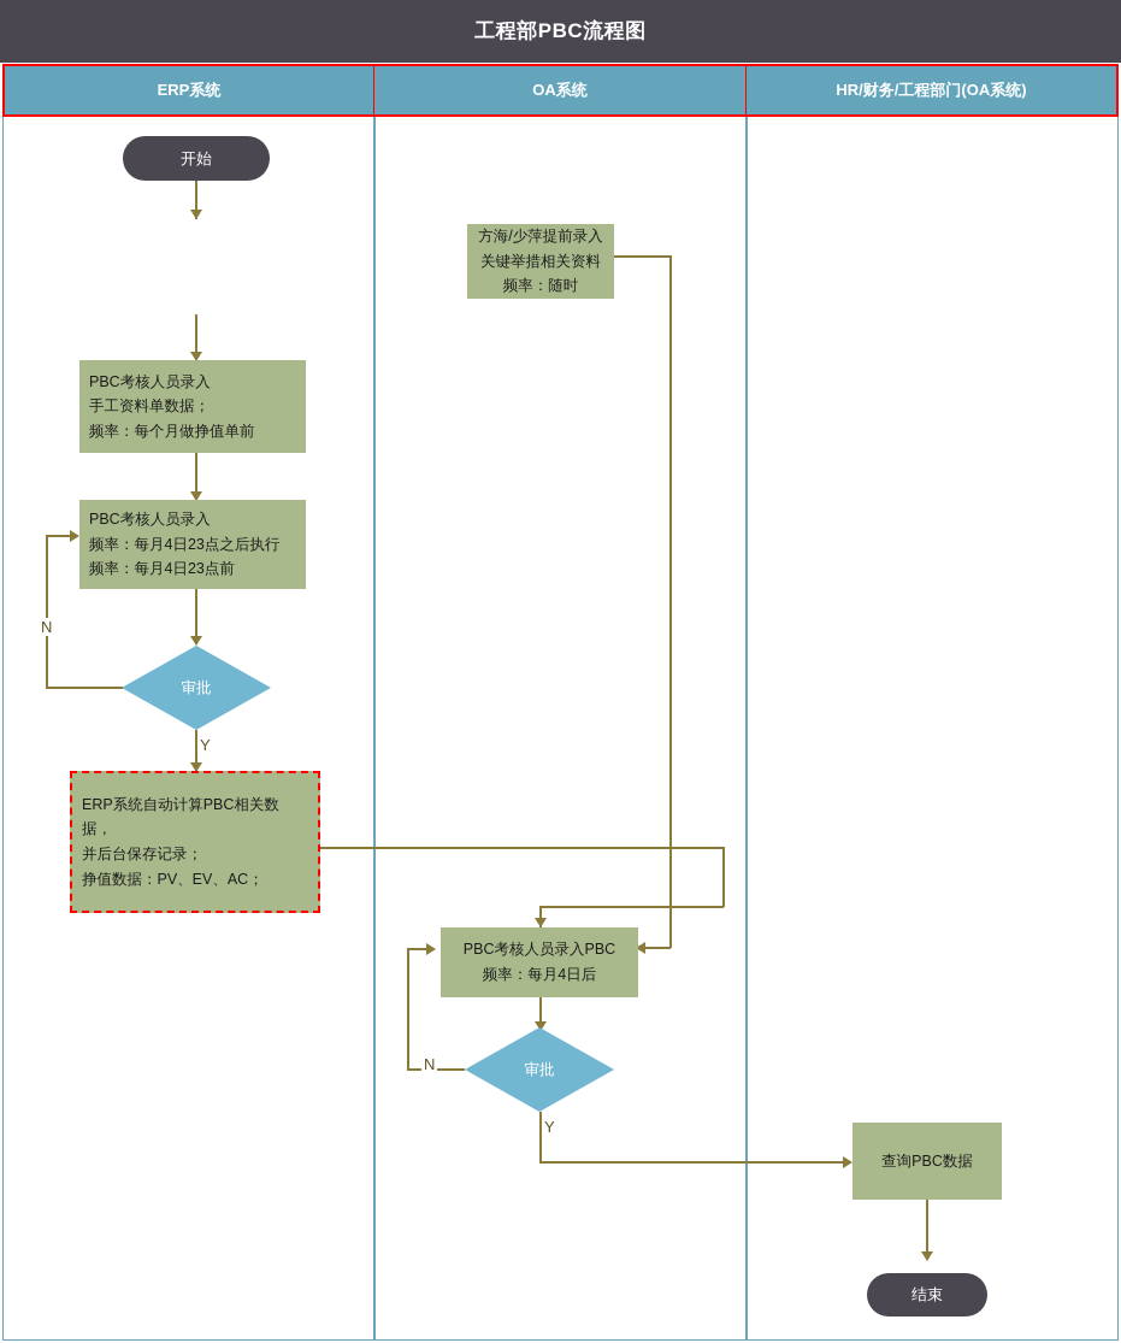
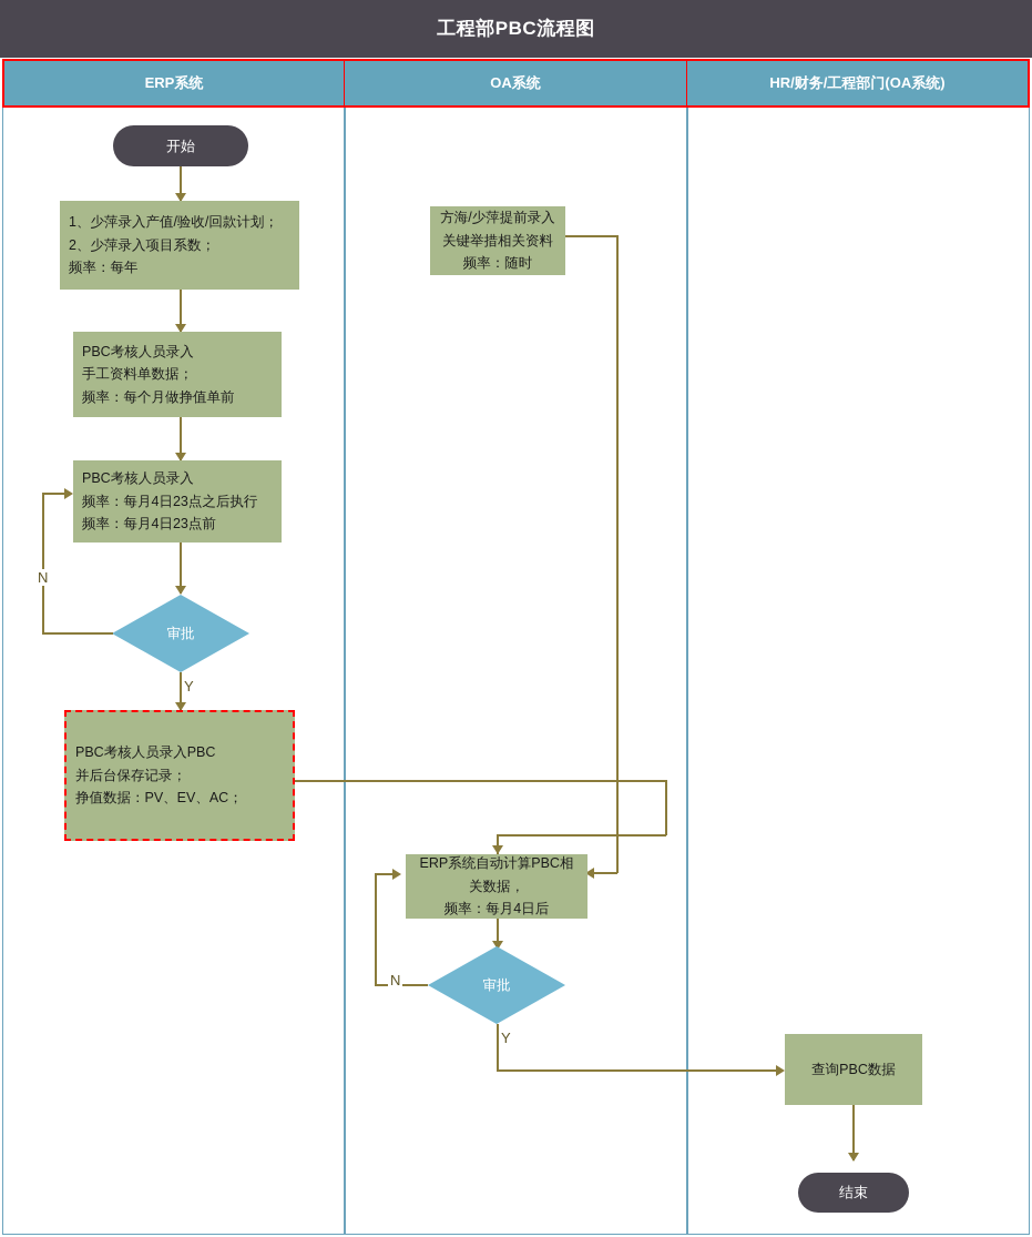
  工程部PBC流程图
  ERP系统
  OA系统
  HR/财务/工程部门(OA系统)
  开始
+ 1、少萍录入产值/验收/回款计划；
+ 2、少萍录入项目系数；
+ 频率：每年
  PBC考核人员录入
  手工资料单数据；
  频率：每个月做挣值单前
  PBC考核人员录入
  频率：每月4日23点之后执行
  频率：每月4日23点前
  审批
  N
  Y
- ERP系统自动计算PBC相关数据，
+ PBC考核人员录入PBC
  并后台保存记录；
  挣值数据：PV、EV、AC；
  方海/少萍提前录入
  关键举措相关资料
  频率：随时
- PBC考核人员录入PBC
+ ERP系统自动计算PBC相关数据，
  频率：每月4日后
  审批
  N
  Y
  查询PBC数据
  结束
